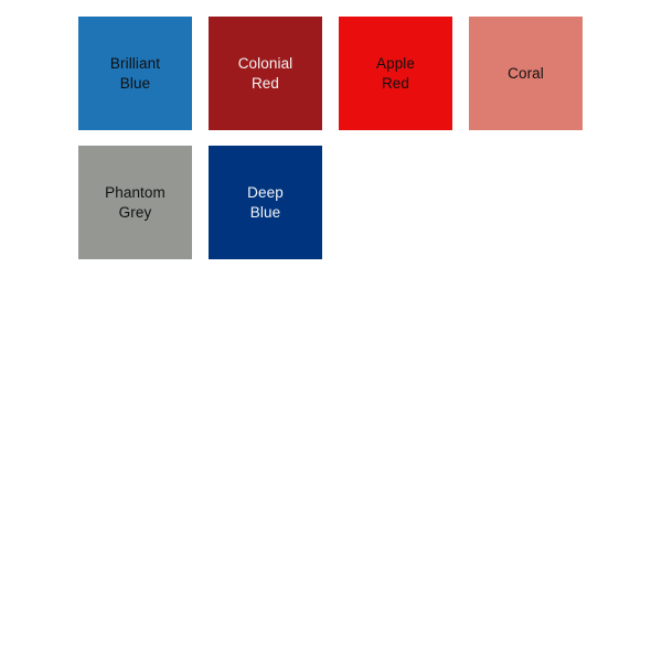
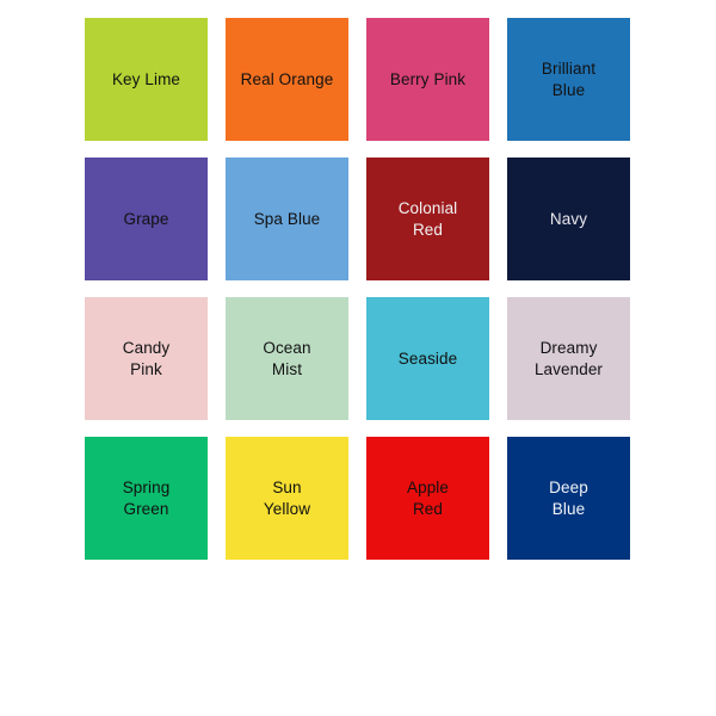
+ Key Lime
+ Real Orange
+ Berry Pink
  Brilliant
  Blue
+ Grape
+ Spa Blue
  Colonial
  Red
+ Navy
+ Candy
+ Pink
+ Ocean
+ Mist
+ Seaside
+ Dreamy
+ Lavender
+ Spring
+ Green
+ Sun
+ Yellow
  Apple
  Red
- Coral
- Phantom
- Grey
  Deep
  Blue
